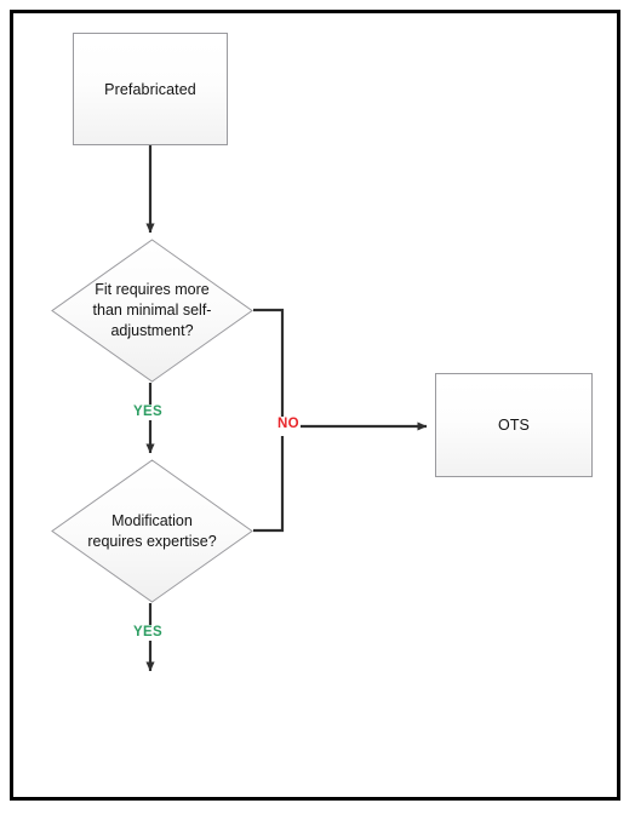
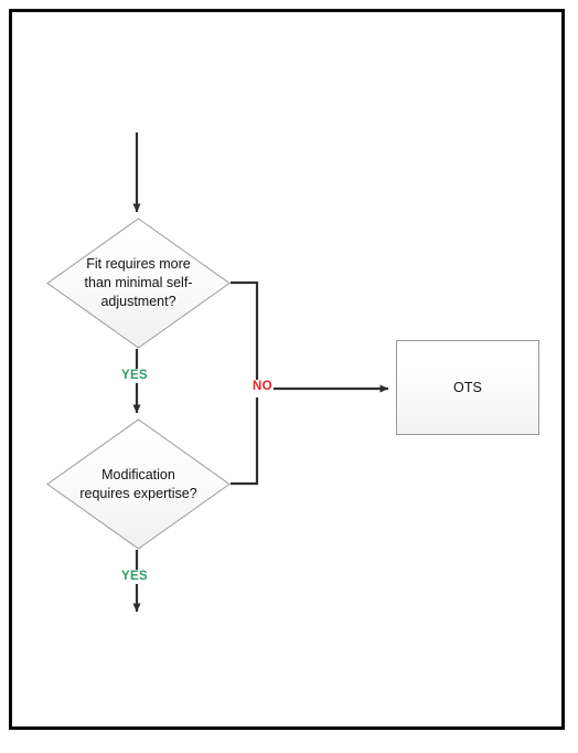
- Prefabricated
  Fit requires more
  than minimal self-
  adjustment?
  Modification
  requires expertise?
  OTS
  YES
  NO
  YES
